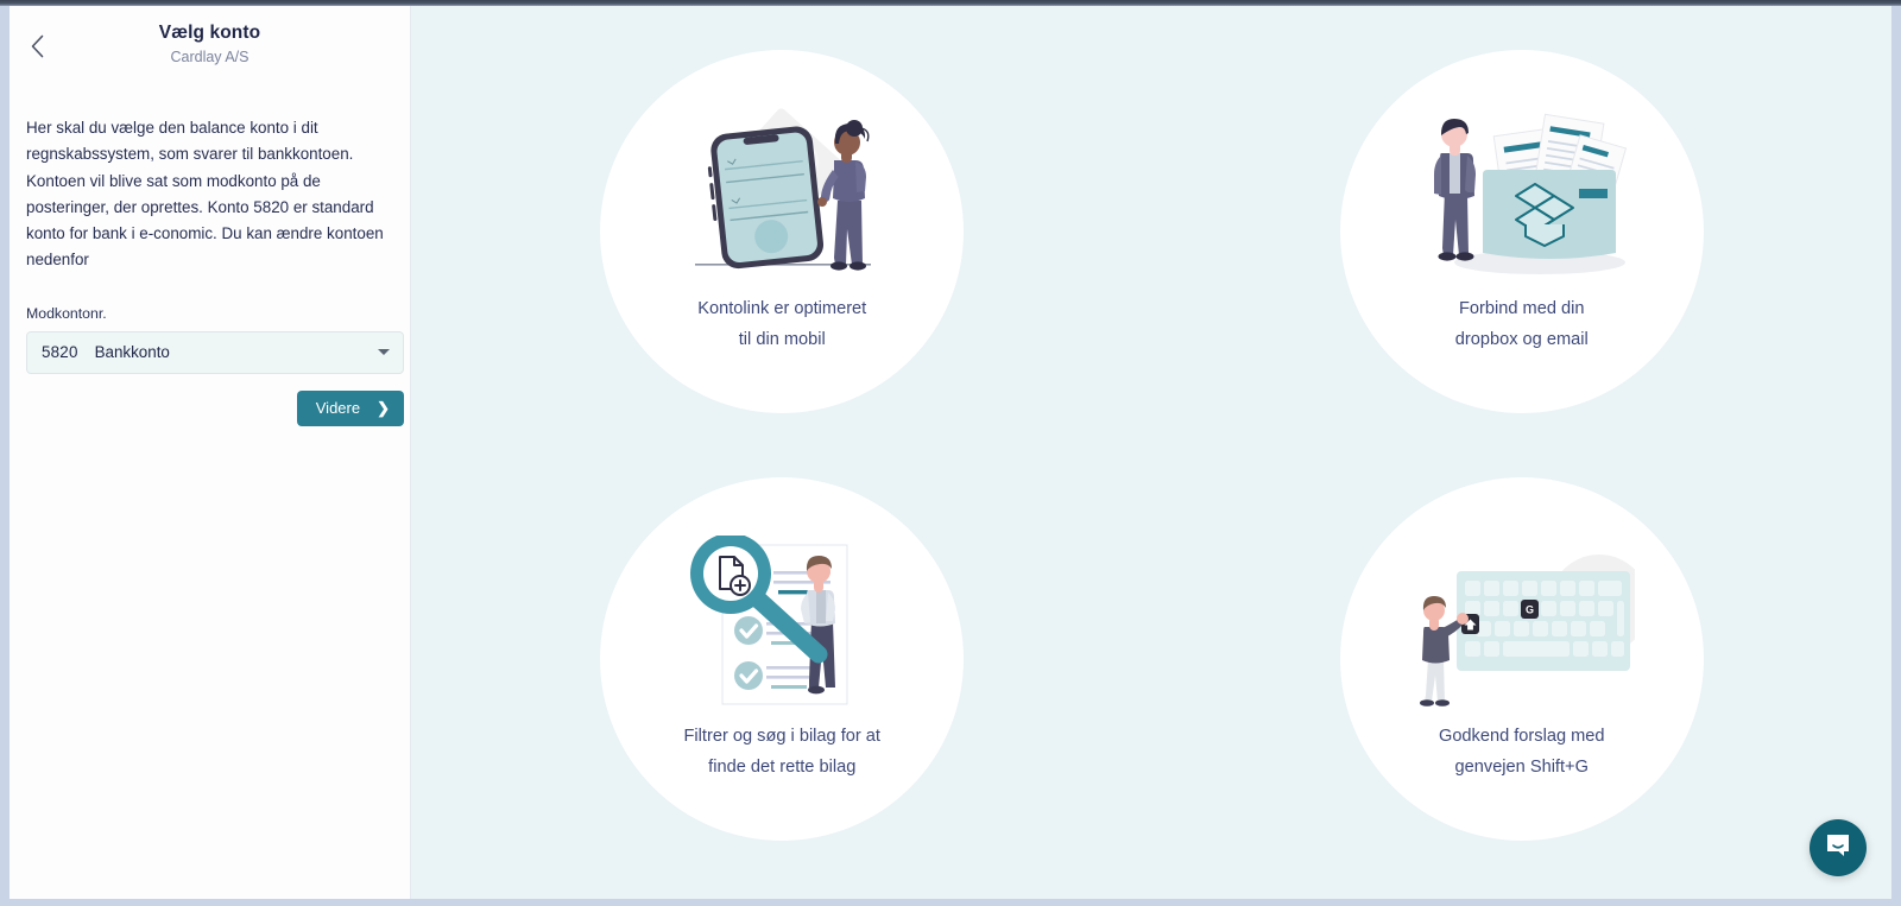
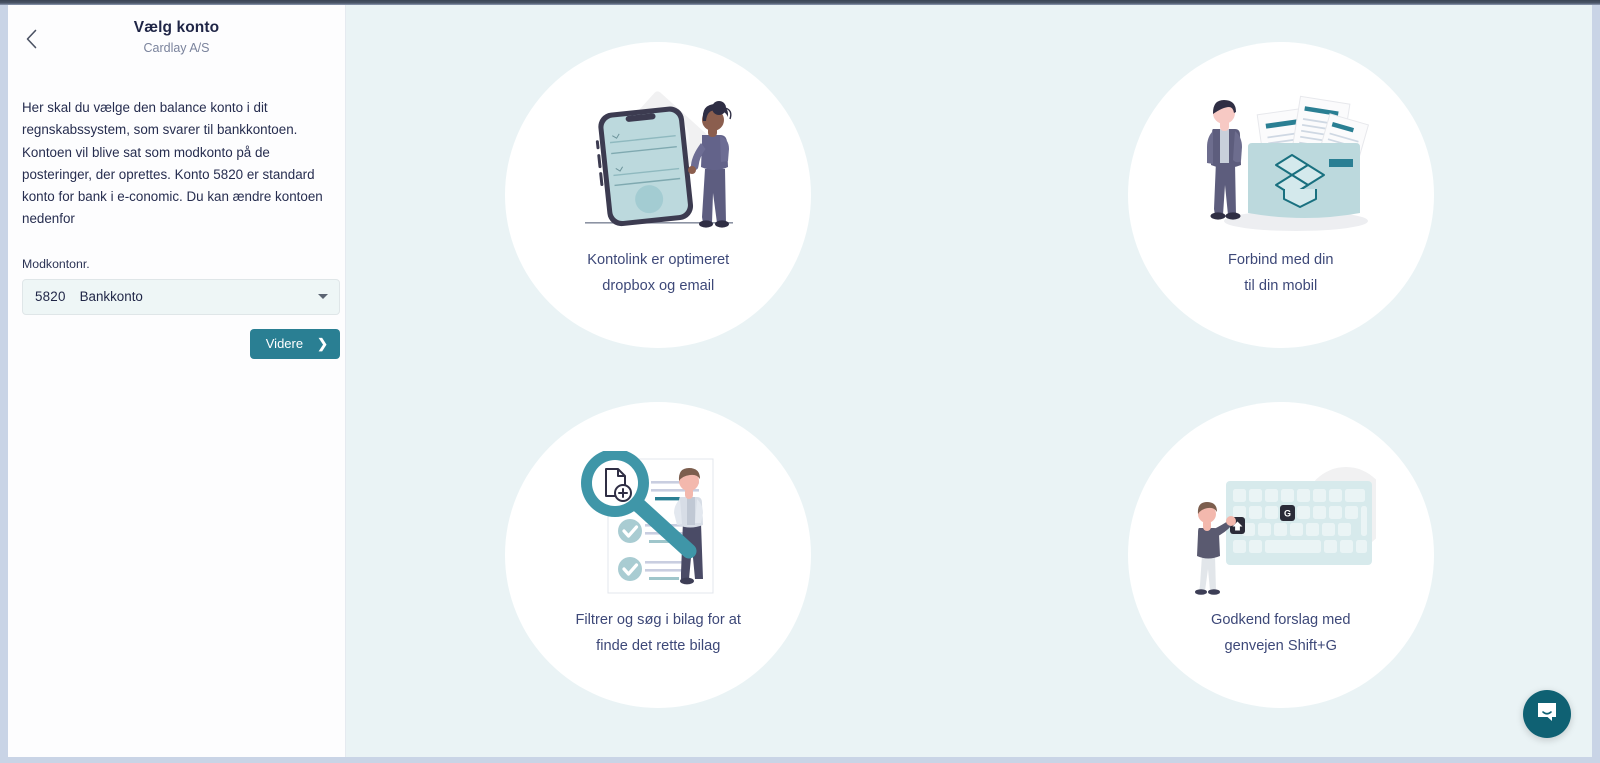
  Vælg konto
  Cardlay A/S
  Her skal du vælge den balance konto i dit regnskabssystem, som svarer til bankkontoen. Kontoen vil blive sat som modkonto på de posteringer, der oprettes. Konto 5820 er standard konto for bank i e-conomic. Du kan ændre kontoen nedenfor
  Modkontonr.
  5820
  Bankkonto
  Videre
  ❯
  Kontolink er optimeret
- til din mobil
+ dropbox og email
  Forbind med din
- dropbox og email
+ til din mobil
  Filtrer og søg i bilag for at
  finde det rette bilag
  G
  Godkend forslag med
  genvejen Shift+G
